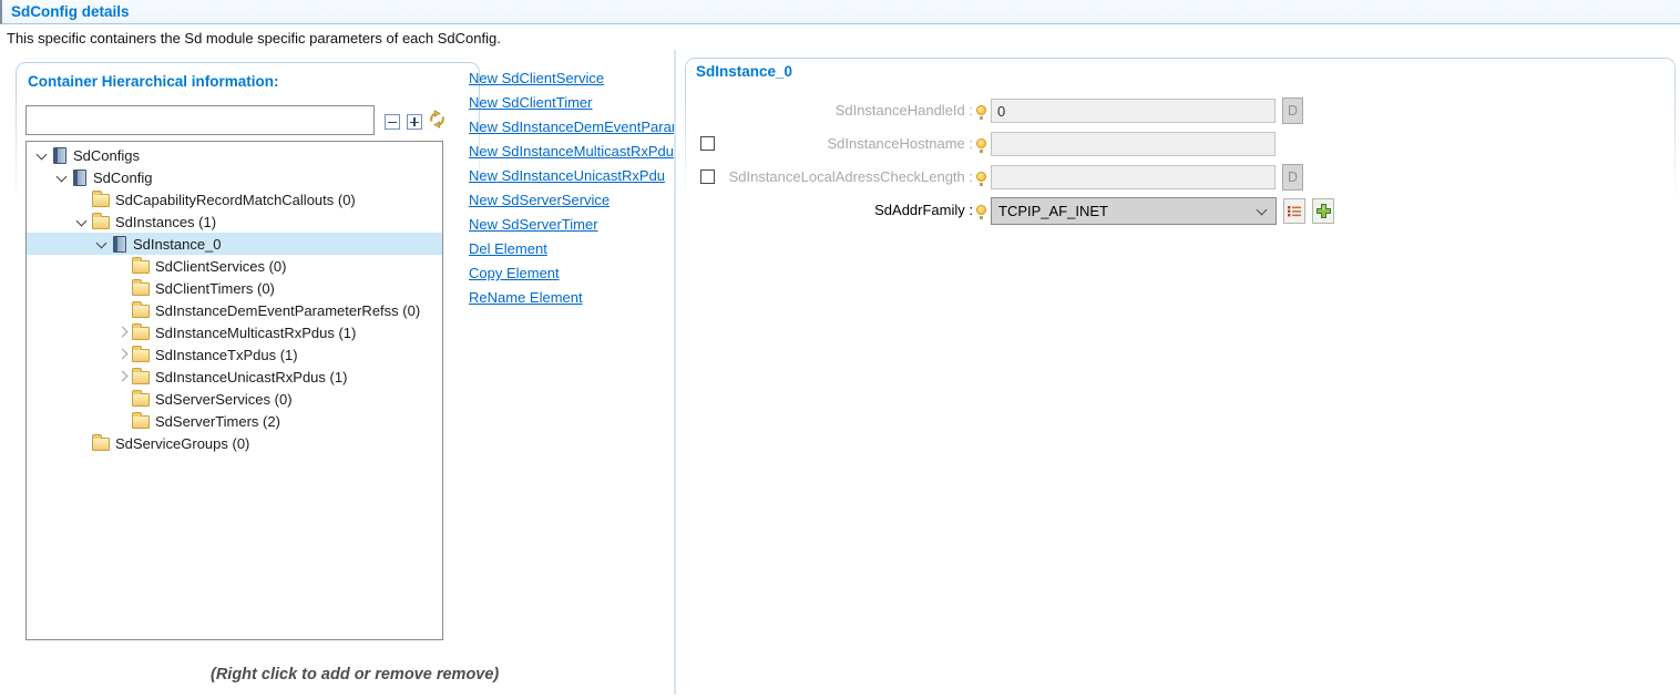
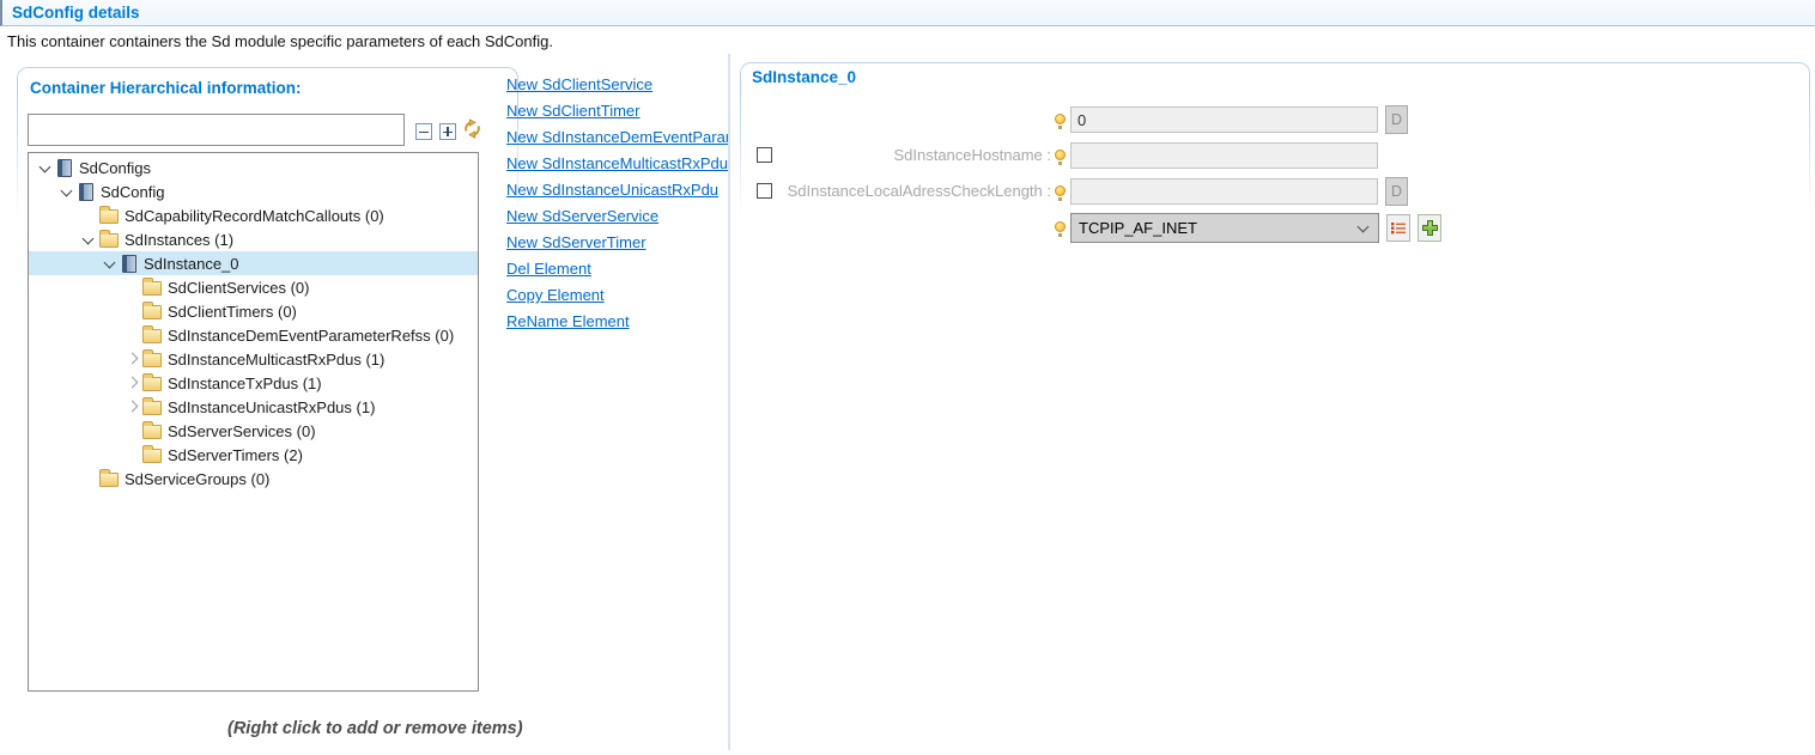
  SdConfig details
- This specific containers the Sd module specific parameters of each SdConfig.
+ This container containers the Sd module specific parameters of each SdConfig.
  Container Hierarchical information:
  SdConfigs
  SdConfig
  SdCapabilityRecordMatchCallouts (0)
  SdInstances (1)
  SdInstance_0
  SdClientServices (0)
  SdClientTimers (0)
  SdInstanceDemEventParameterRefss (0)
  SdInstanceMulticastRxPdus (1)
  SdInstanceTxPdus (1)
  SdInstanceUnicastRxPdus (1)
  SdServerServices (0)
  SdServerTimers (2)
  SdServiceGroups (0)
- (Right click to add or remove remove)
+ (Right click to add or remove items)
  New SdClientService
  New SdClientTimer
  New SdInstanceDemEventPara
  New SdInstanceMulticastRxPdu
  New SdInstanceUnicastRxPdu
  New SdServerService
  New SdServerTimer
  Del Element
  Copy Element
  ReName Element
  SdInstance_0
- SdInstanceHandleId :
  0
  D
  SdInstanceHostname :
  SdInstanceLocalAdressCheckLength :
  D
- SdAddrFamily :
  TCPIP_AF_INET
